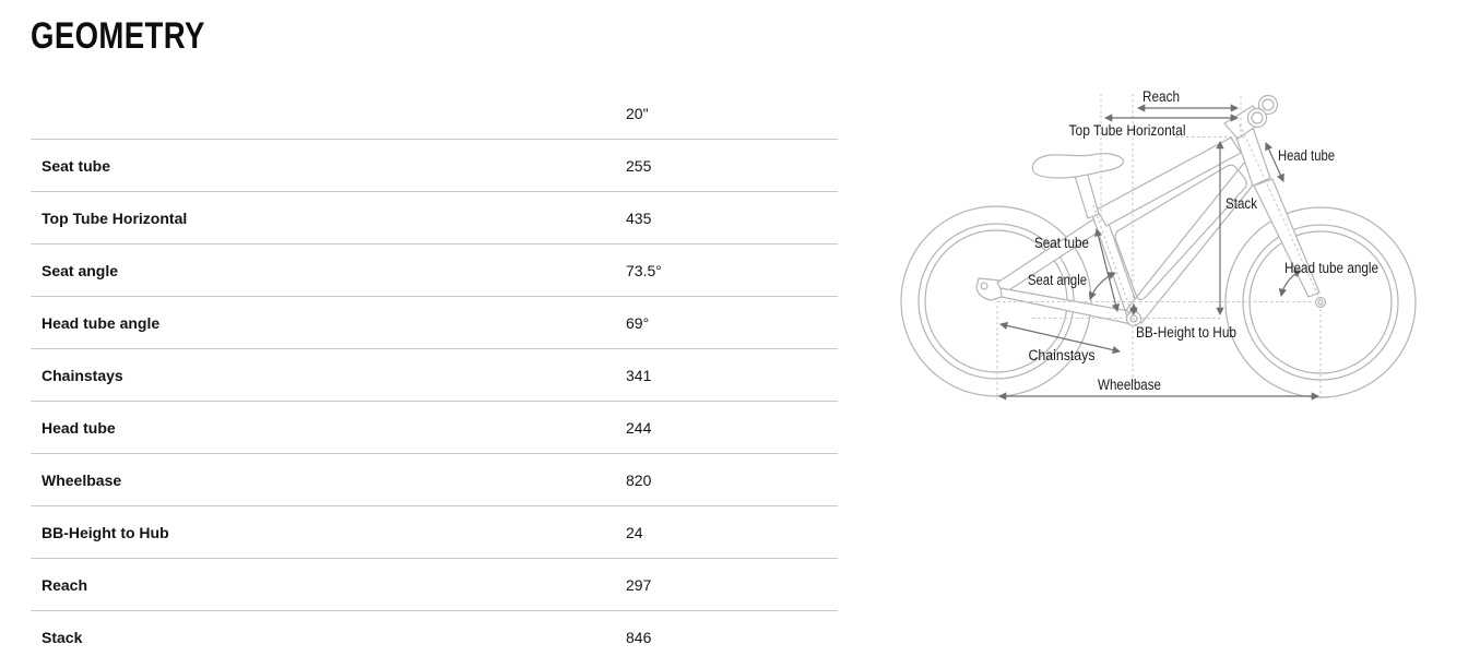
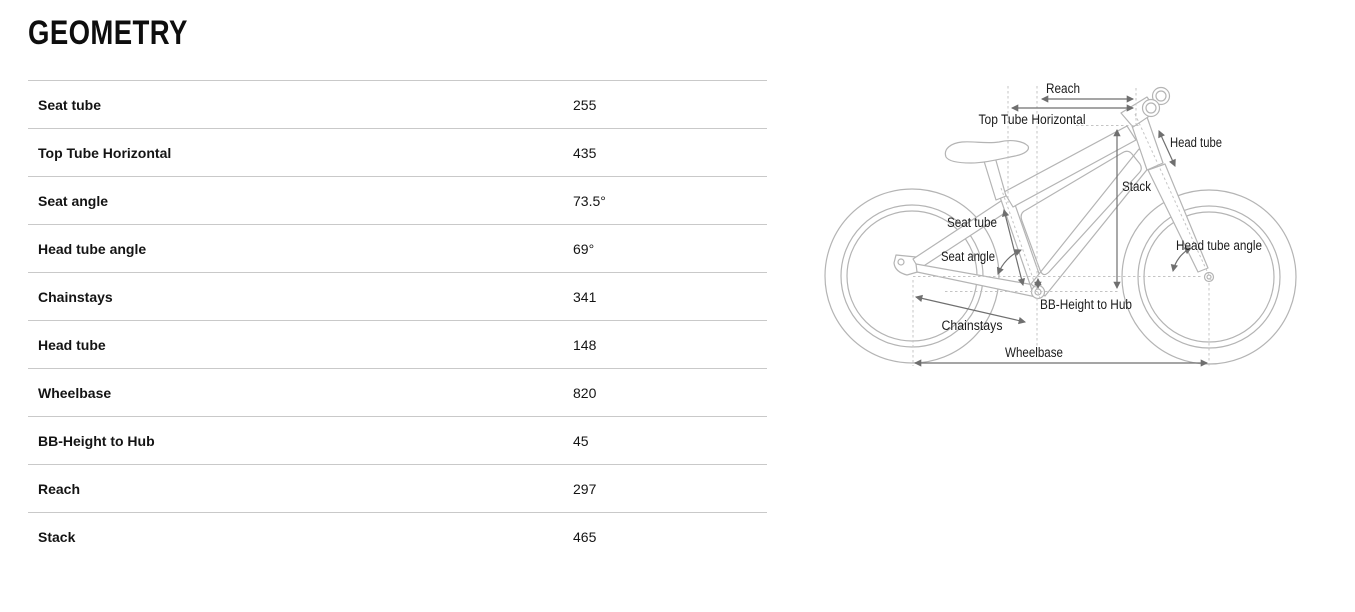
  GEOMETRY
- 20"
  Seat tube
  255
  Top Tube Horizontal
  435
  Seat angle
  73.5°
  Head tube angle
  69°
  Chainstays
  341
  Head tube
- 244
+ 148
  Wheelbase
  820
  BB-Height to Hub
- 24
+ 45
  Reach
  297
  Stack
- 846
+ 465
  Reach
  Top Tube Horizontal
  Head tube
  Stack
  Seat tube
  Head tube angle
  Seat angle
  BB-Height to Hub
  Chainstays
  Wheelbase
